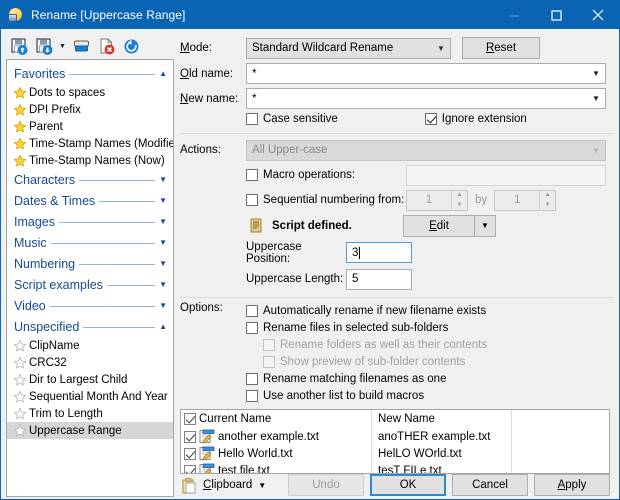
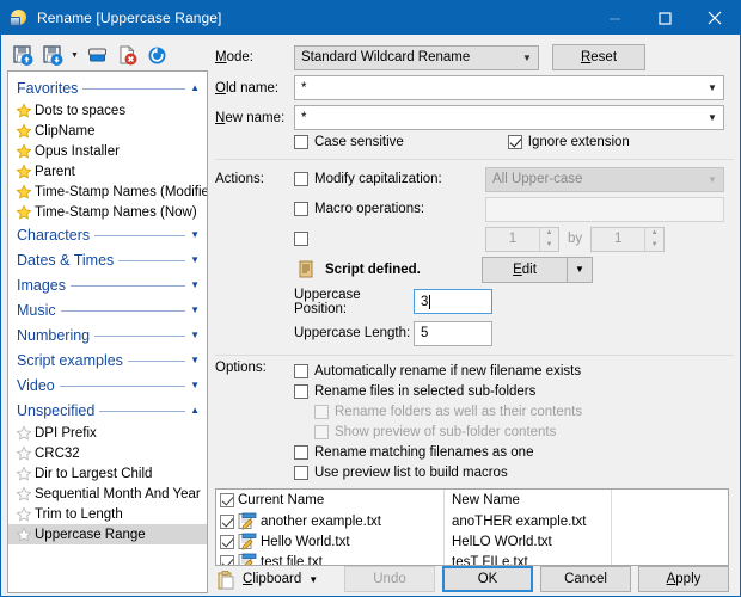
  Rename [Uppercase Range]
  Favorites
  ▲
  Dots to spaces
- DPI Prefix
+ ClipName
+ Opus Installer
  Parent
  Time-Stamp Names (Modifie
  Time-Stamp Names (Now)
  Characters
  ▼
  Dates & Times
  ▼
  Images
  ▼
  Music
  ▼
  Numbering
  ▼
  Script examples
  ▼
  Video
  ▼
  Unspecified
  ▲
- ClipName
+ DPI Prefix
  CRC32
  Dir to Largest Child
  Sequential Month And Year
  Trim to Length
  Uppercase Range
  Mode:
  Standard Wildcard Rename
  ▼
  Reset
  Old name:
  *
  ▼
  New name:
  *
  ▼
  Case sensitive
  Ignore extension
  Actions:
+ Modify capitalization:
  All Upper-case
  ▼
  Macro operations:
- Sequential numbering from:
  1
  by
  1
  Script defined.
  Edit
  ▼
  Uppercase Position:
  3
  Uppercase Length:
  5
  Options:
  Automatically rename if new filename exists
  Rename files in selected sub-folders
  Rename folders as well as their contents
  Show preview of sub-folder contents
  Rename matching filenames as one
- Use another list to build macros
+ Use preview list to build macros
  Current Name
  New Name
  another example.txt
  anoTHER example.txt
  Hello World.txt
  HelLO WOrld.txt
  test file.txt
  tesT FILe.txt
  Clipboard
  ▼
  Undo
  OK
  Cancel
  Apply
